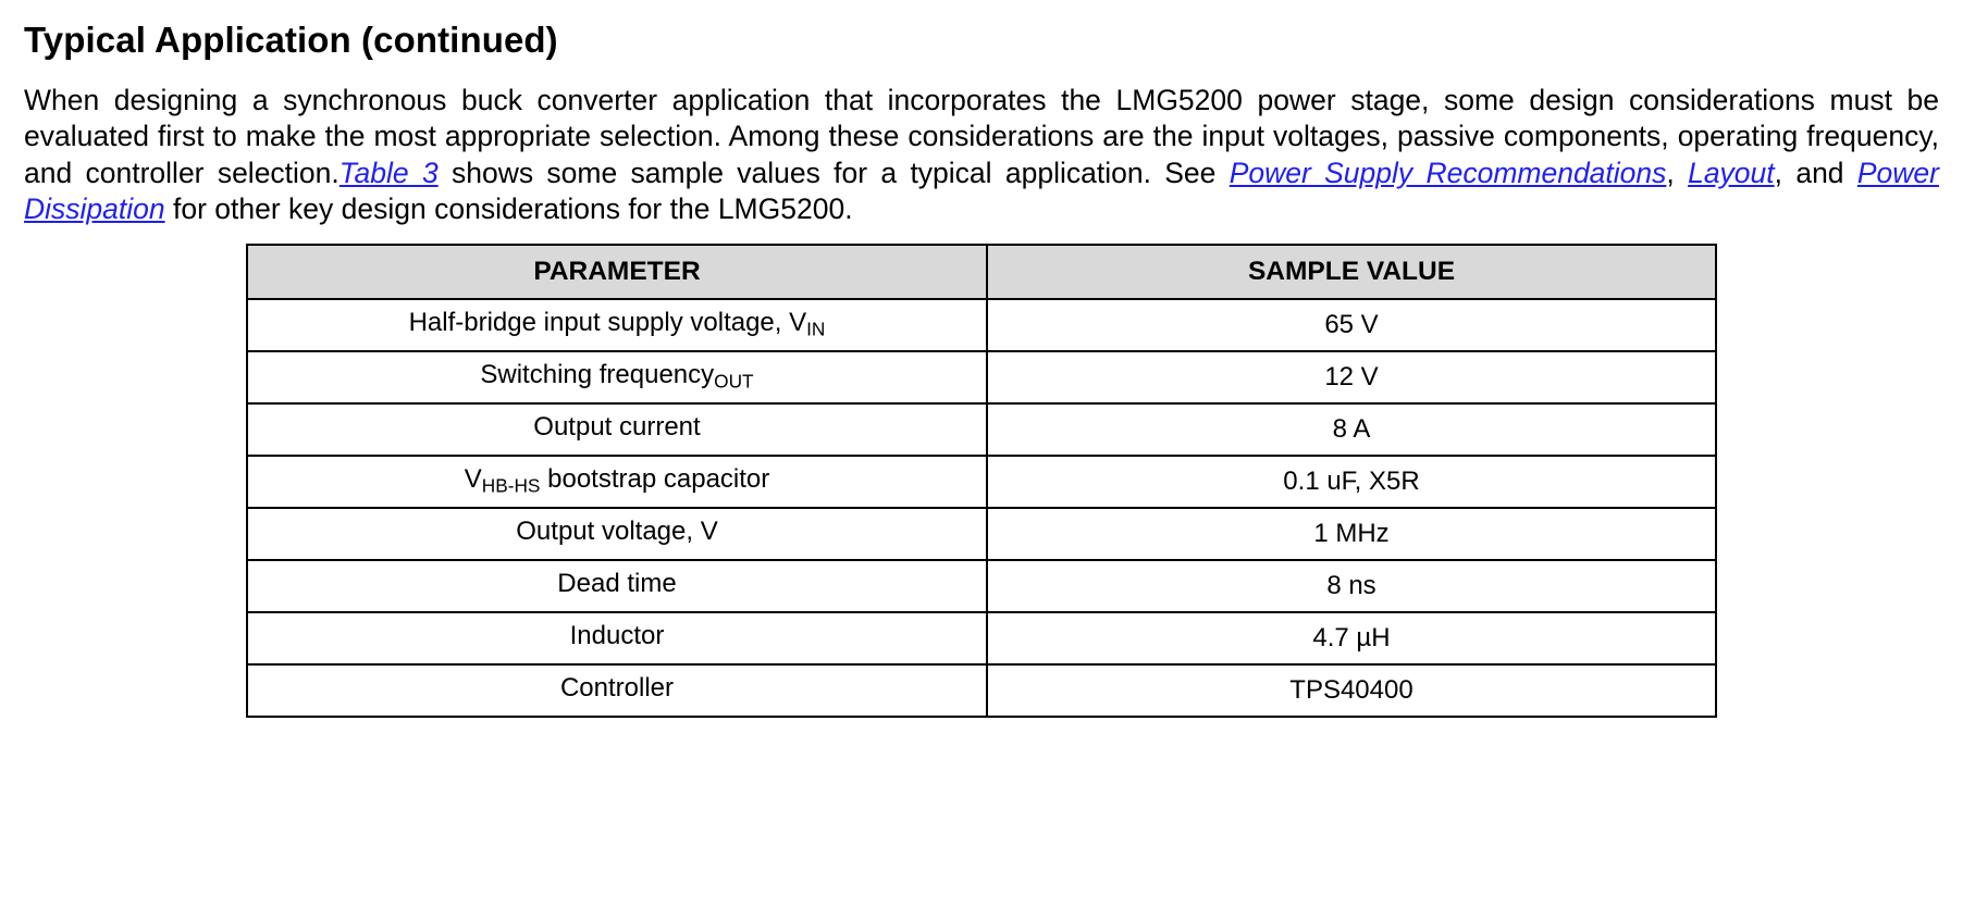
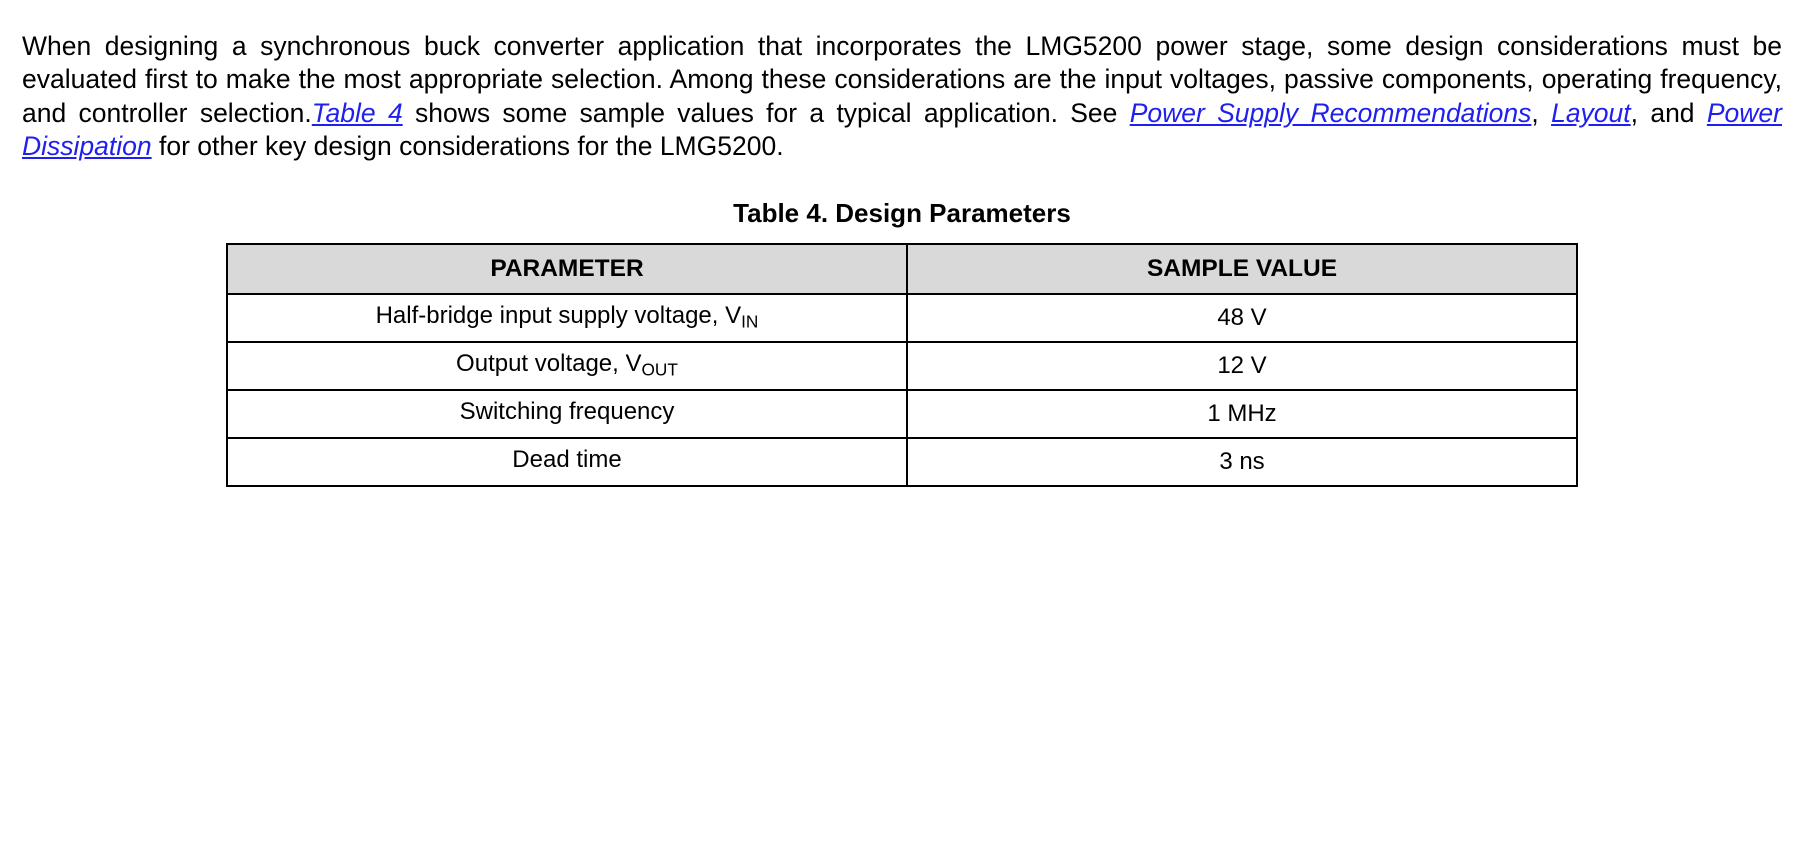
- Typical Application (continued)
- When designing a synchronous buck converter application that incorporates the LMG5200 power stage, some design considerations must be evaluated first to make the most appropriate selection. Among these considerations are the input voltages, passive components, operating frequency, and controller selection.Table 3 shows some sample values for a typical application. See Power Supply Recommendations, Layout, and Power Dissipation for other key design considerations for the LMG5200.
+ When designing a synchronous buck converter application that incorporates the LMG5200 power stage, some design considerations must be evaluated first to make the most appropriate selection. Among these considerations are the input voltages, passive components, operating frequency, and controller selection.Table 4 shows some sample values for a typical application. See Power Supply Recommendations, Layout, and Power Dissipation for other key design considerations for the LMG5200.
+ Table 4. Design Parameters
  PARAMETER	SAMPLE VALUE
- Half-bridge input supply voltage, VIN	65 V
+ Half-bridge input supply voltage, VIN	48 V
- Switching frequencyOUT	12 V
+ Output voltage, VOUT	12 V
- Output current	8 A
- VHB-HS bootstrap capacitor	0.1 uF, X5R
- Output voltage, V	1 MHz
+ Switching frequency	1 MHz
- Dead time	8 ns
+ Dead time	3 ns
- Inductor	4.7 µH
- Controller	TPS40400
